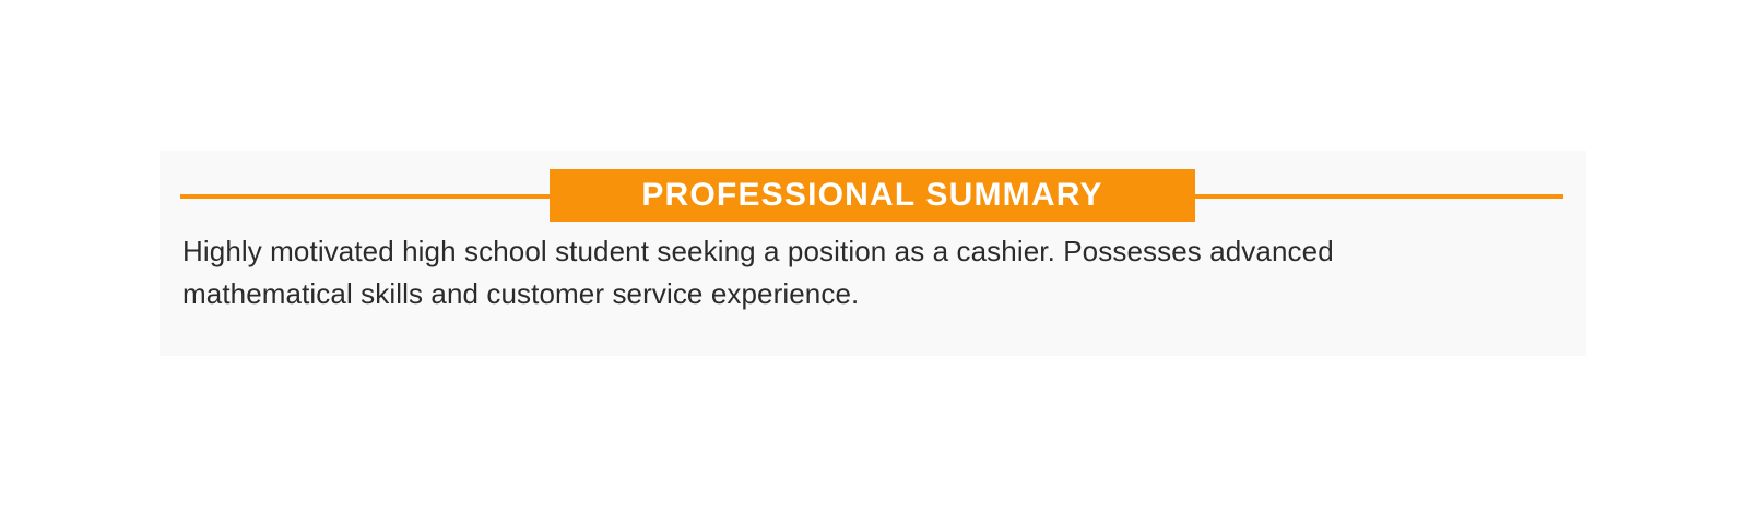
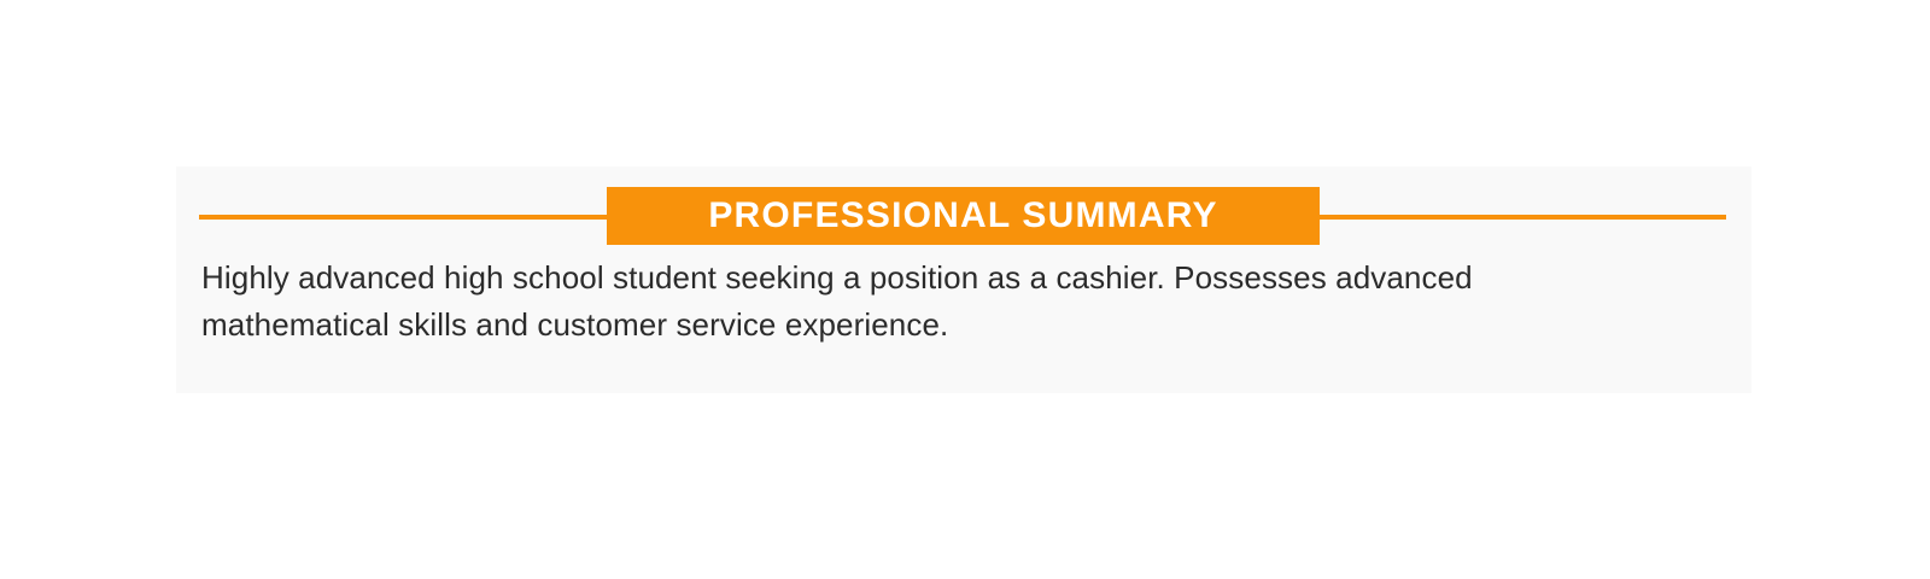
  PROFESSIONAL SUMMARY
- Highly motivated high school student seeking a position as a cashier. Possesses advanced mathematical skills and customer service experience.
+ Highly advanced high school student seeking a position as a cashier. Possesses advanced mathematical skills and customer service experience.
